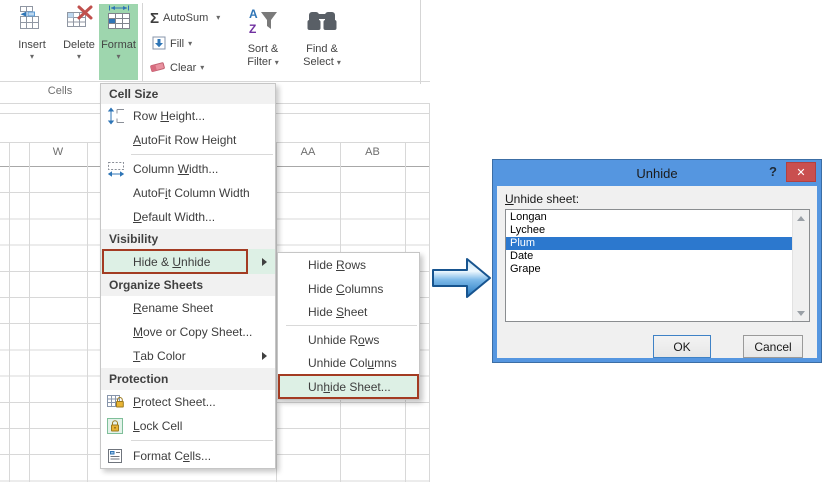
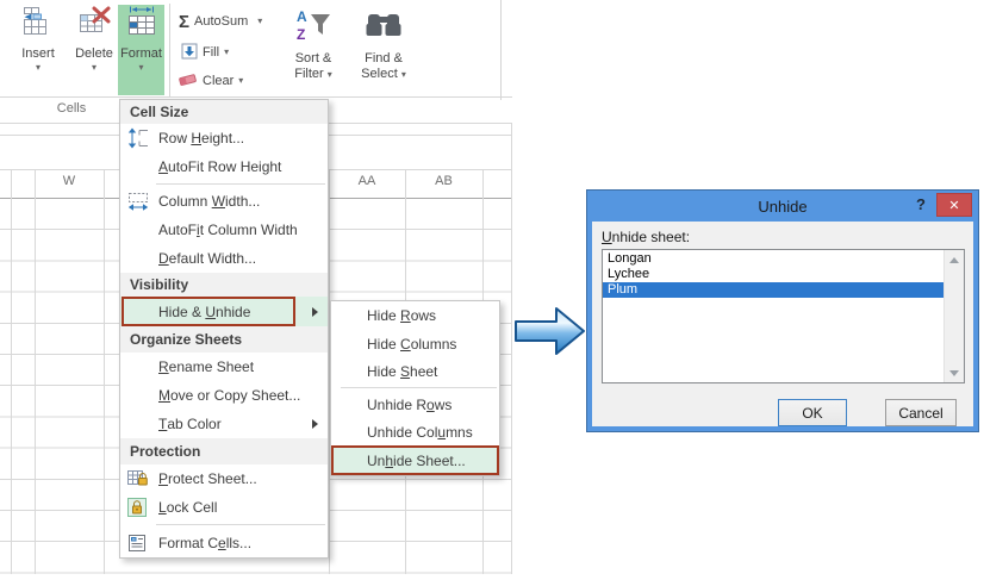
  W
  AA
  AB
  Cells
  Insert
  ▾
  Delete
  ▾
  Format
  ▾
  Σ
  AutoSum
  ▾
  Fill
  ▾
  Clear
  ▾
  A
  Z
  Sort &
  Filter ▾
  Find &
  Select ▾
  Cell Size
  Row
  H
  eight...
  A
  utoFit Row Height
  Column
  W
  idth...
  AutoF
  i
  t Column Width
  D
  efault Width...
  Visibility
  Hide &
  U
  nhide
  Organize Sheets
  R
  ename Sheet
  M
  ove or Copy Sheet...
  T
  ab Color
  Protection
  P
  rotect Sheet...
  L
  ock Cell
  Format C
  e
  lls...
  Hide
  R
  ows
  Hide
  C
  olumns
  Hide
  S
  heet
  Unhide R
  o
  ws
  Unhide Col
  u
  mns
  Un
  h
  ide Sheet...
  Unhide
  ?
  ✕
  Unhide sheet:
  Longan
  Lychee
  Plum
- Date
- Grape
  OK
  Cancel
